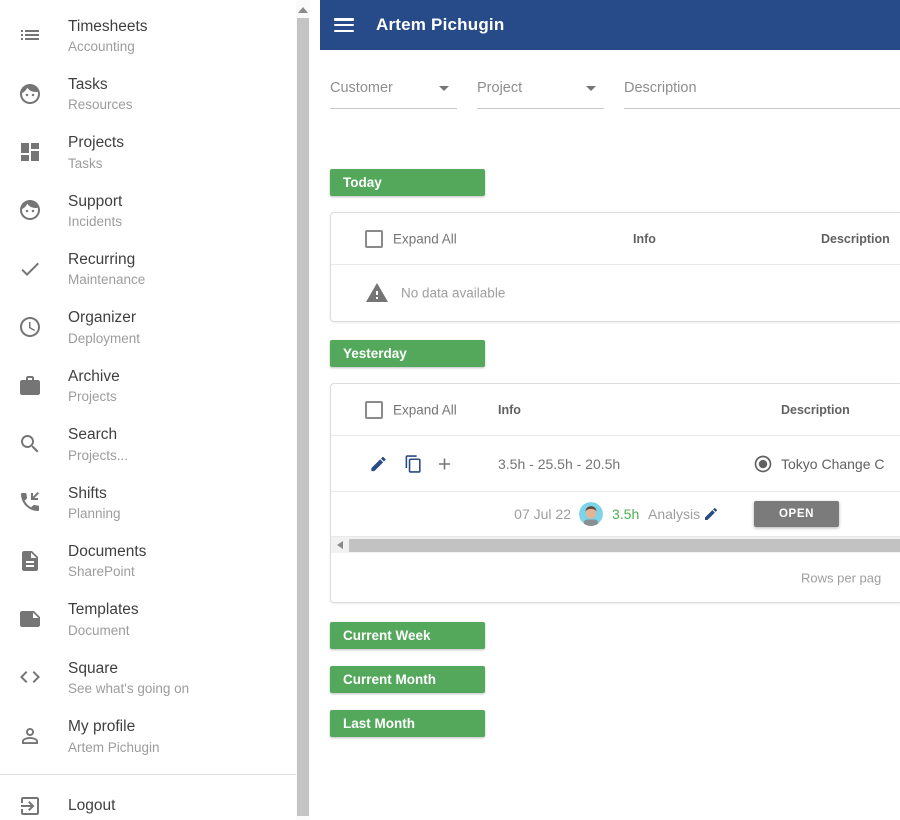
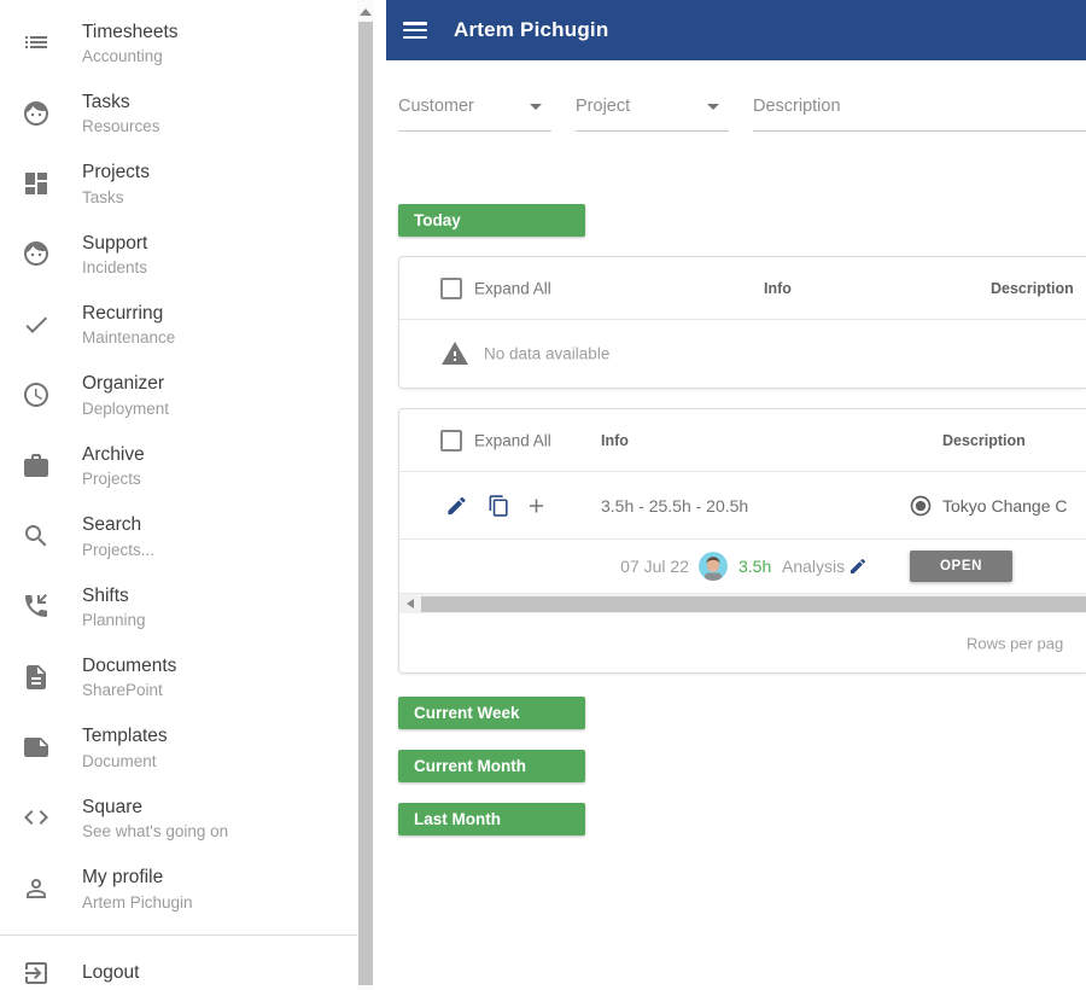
  Timesheets
  Accounting
  Tasks
  Resources
  Projects
  Tasks
  Support
  Incidents
  Recurring
  Maintenance
  Organizer
  Deployment
  Archive
  Projects
  Search
  Projects...
  Shifts
  Planning
  Documents
  SharePoint
  Templates
  Document
  Square
  See what's going on
  My profile
  Artem Pichugin
  Logout
  Artem Pichugin
  Customer
  Project
  Description
  Today
  Expand All
  Info
  Description
  No data available
- Yesterday
  Expand All
  Info
  Description
  3.5h - 25.5h - 20.5h
  Tokyo Change C
  07 Jul 22
  3.5h
  Analysis
  OPEN
  Rows per pag
  Current Week
  Current Month
  Last Month
